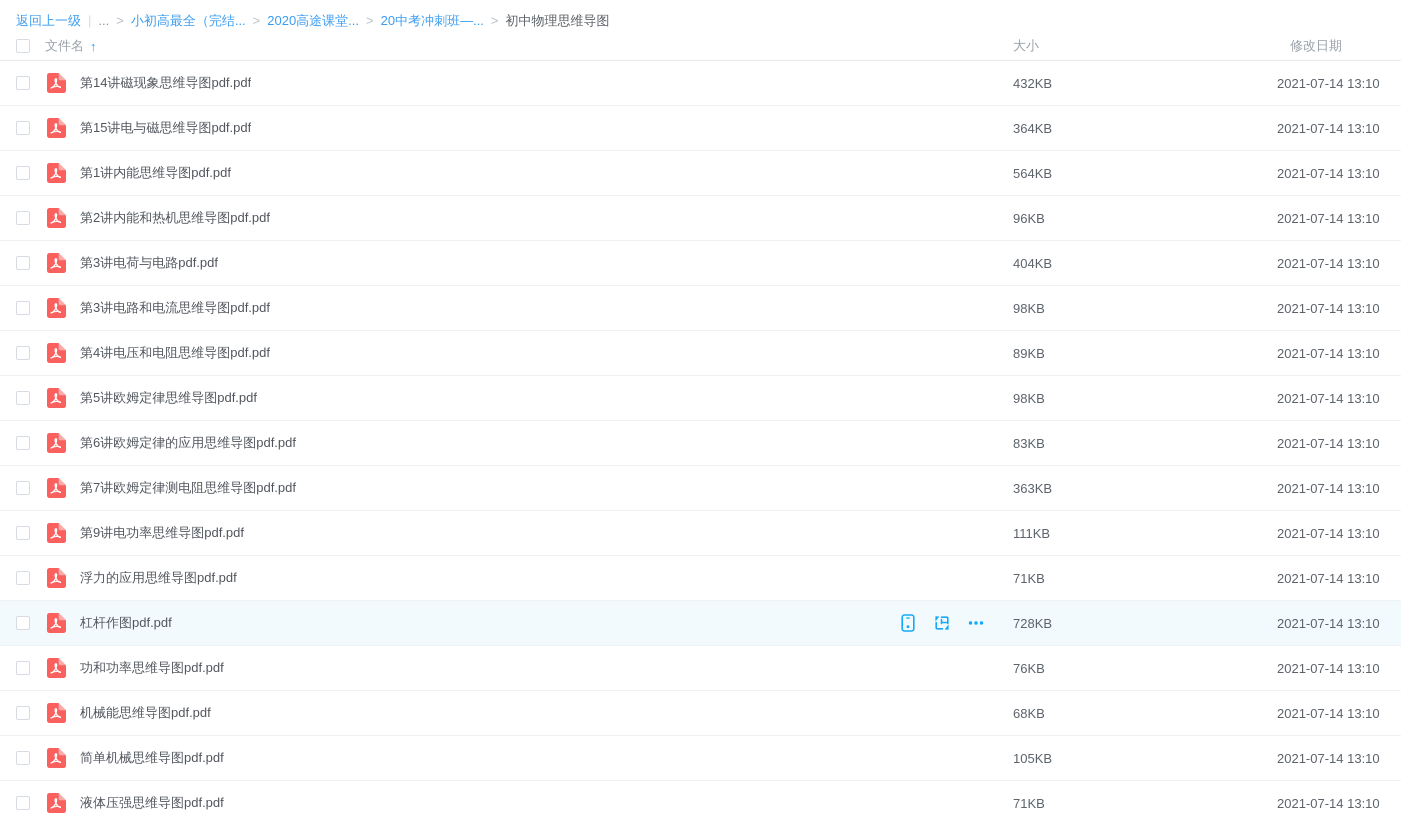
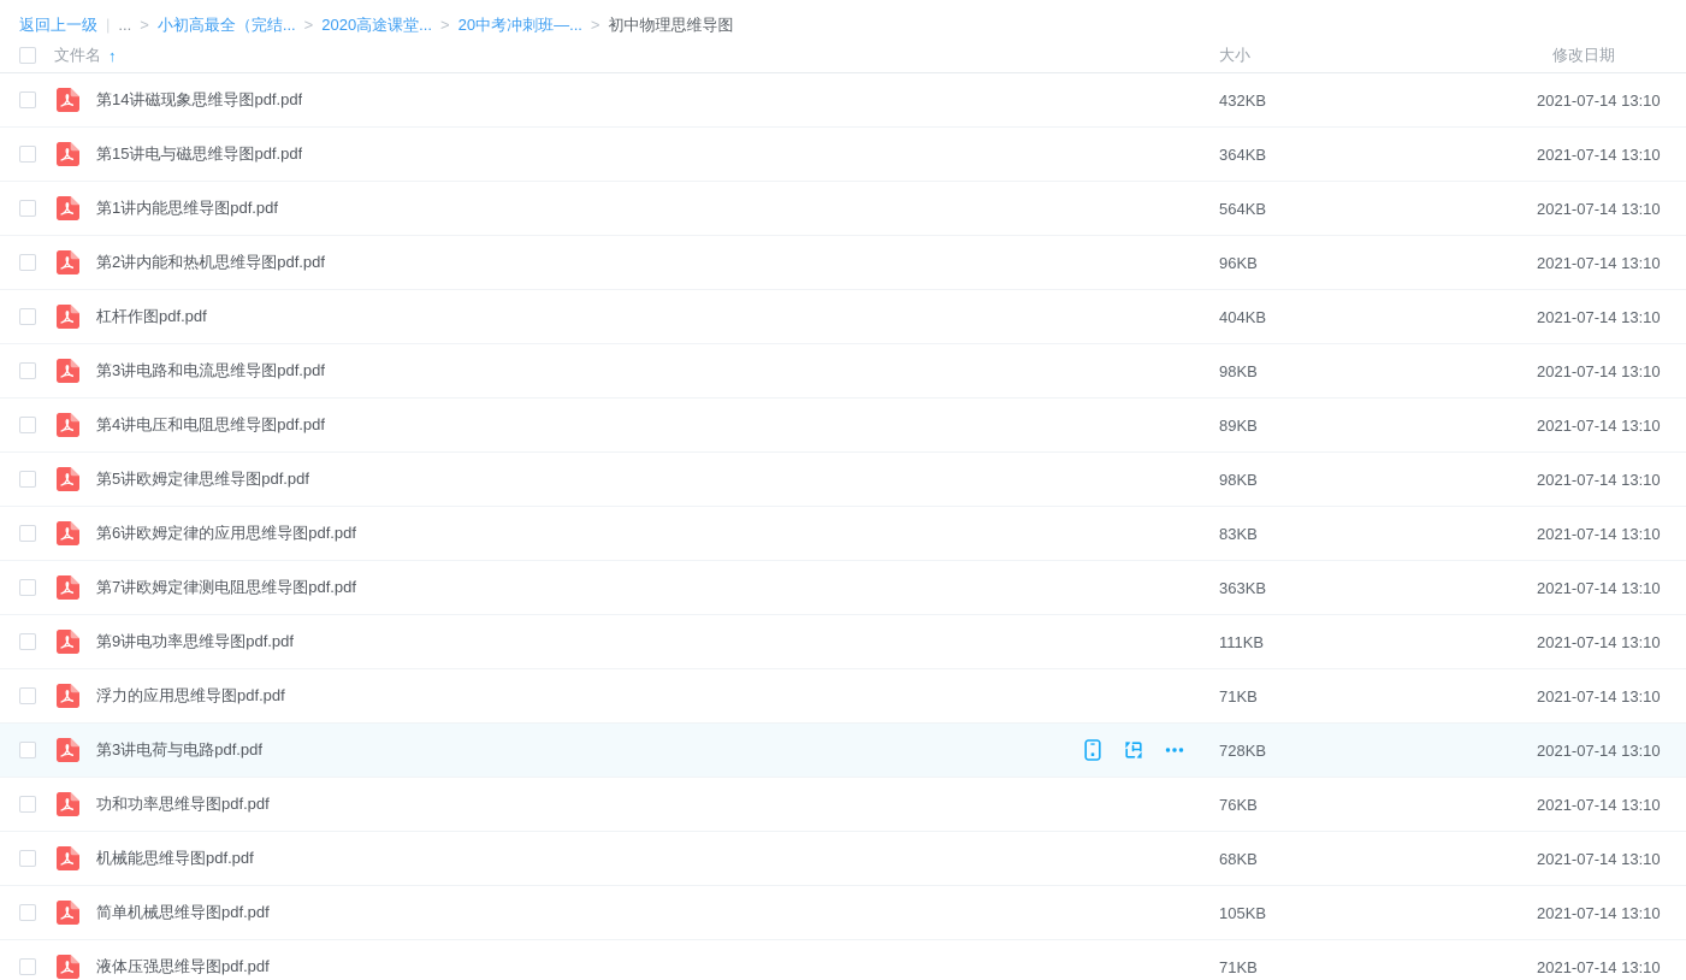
  返回上一级
  |
  ...
  >
  小初高最全（完结...
  >
  2020高途课堂...
  >
  20中考冲刺班—...
  >
  初中物理思维导图
  文件名
  ↑
  大小
  修改日期
  第14讲磁现象思维导图pdf.pdf
  432KB
  2021-07-14 13:10
  第15讲电与磁思维导图pdf.pdf
  364KB
  2021-07-14 13:10
  第1讲内能思维导图pdf.pdf
  564KB
  2021-07-14 13:10
  第2讲内能和热机思维导图pdf.pdf
  96KB
  2021-07-14 13:10
- 第3讲电荷与电路pdf.pdf
+ 杠杆作图pdf.pdf
  404KB
  2021-07-14 13:10
  第3讲电路和电流思维导图pdf.pdf
  98KB
  2021-07-14 13:10
  第4讲电压和电阻思维导图pdf.pdf
  89KB
  2021-07-14 13:10
  第5讲欧姆定律思维导图pdf.pdf
  98KB
  2021-07-14 13:10
  第6讲欧姆定律的应用思维导图pdf.pdf
  83KB
  2021-07-14 13:10
  第7讲欧姆定律测电阻思维导图pdf.pdf
  363KB
  2021-07-14 13:10
  第9讲电功率思维导图pdf.pdf
  111KB
  2021-07-14 13:10
  浮力的应用思维导图pdf.pdf
  71KB
  2021-07-14 13:10
- 杠杆作图pdf.pdf
+ 第3讲电荷与电路pdf.pdf
  728KB
  2021-07-14 13:10
  功和功率思维导图pdf.pdf
  76KB
  2021-07-14 13:10
  机械能思维导图pdf.pdf
  68KB
  2021-07-14 13:10
  简单机械思维导图pdf.pdf
  105KB
  2021-07-14 13:10
  液体压强思维导图pdf.pdf
  71KB
  2021-07-14 13:10
